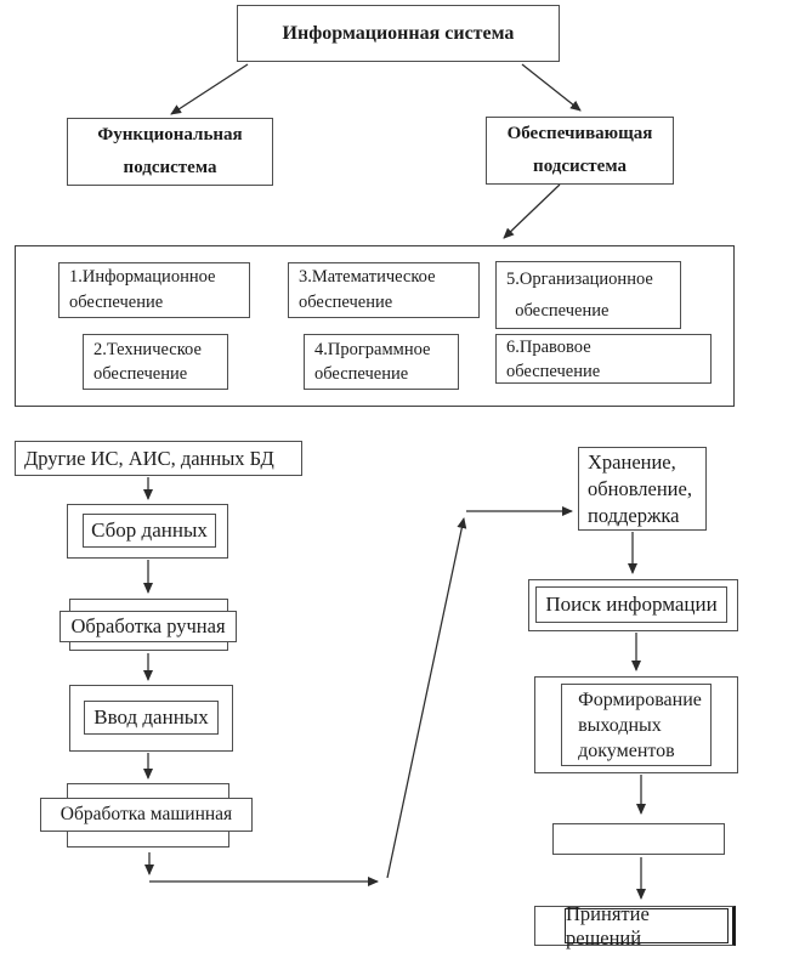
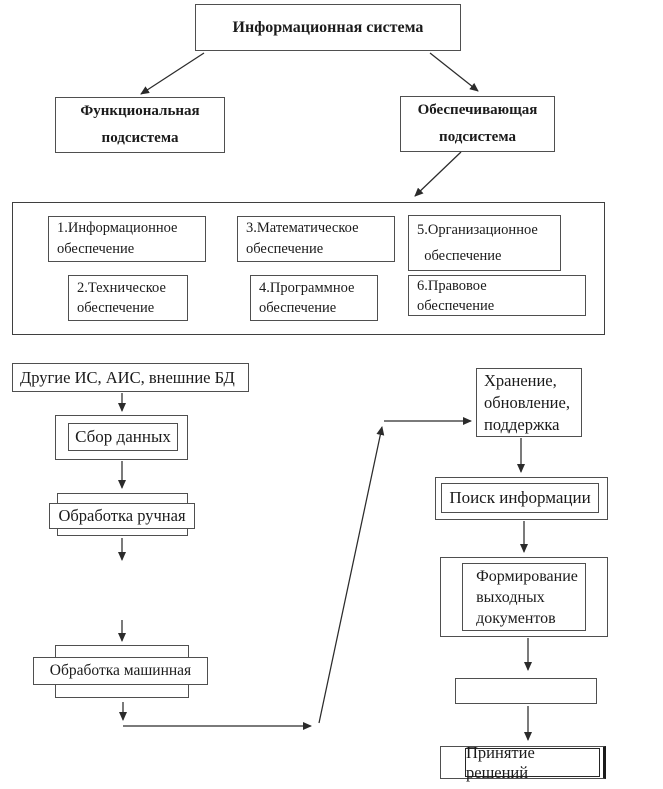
  Информационная система
  Функциональная
  подсистема
  Обеспечивающая
  подсистема
  1.Информационное
  обеспечение
  3.Математическое
  обеспечение
  5.Организационное
  обеспечение
  2.Техническое
  обеспечение
  4.Программное
  обеспечение
  6.Правовое
  обеспечение
- Другие ИС, АИС, данных БД
+ Другие ИС, АИС, внешние БД
  Сбор данных
  Обработка ручная
- Ввод данных
  Обработка машинная
  Хранение,
  обновление,
  поддержка
  Поиск информации
  Формирование
  выходных
  документов
  Принятие решений
